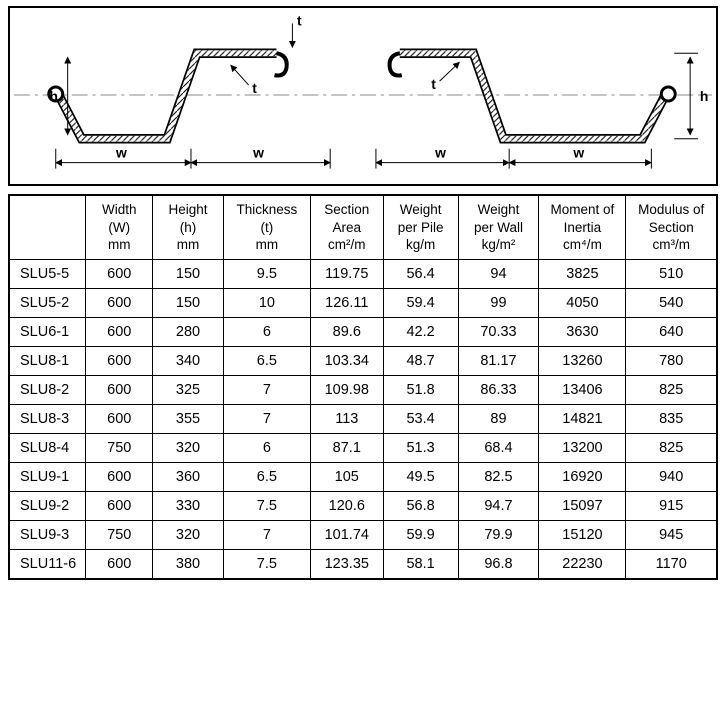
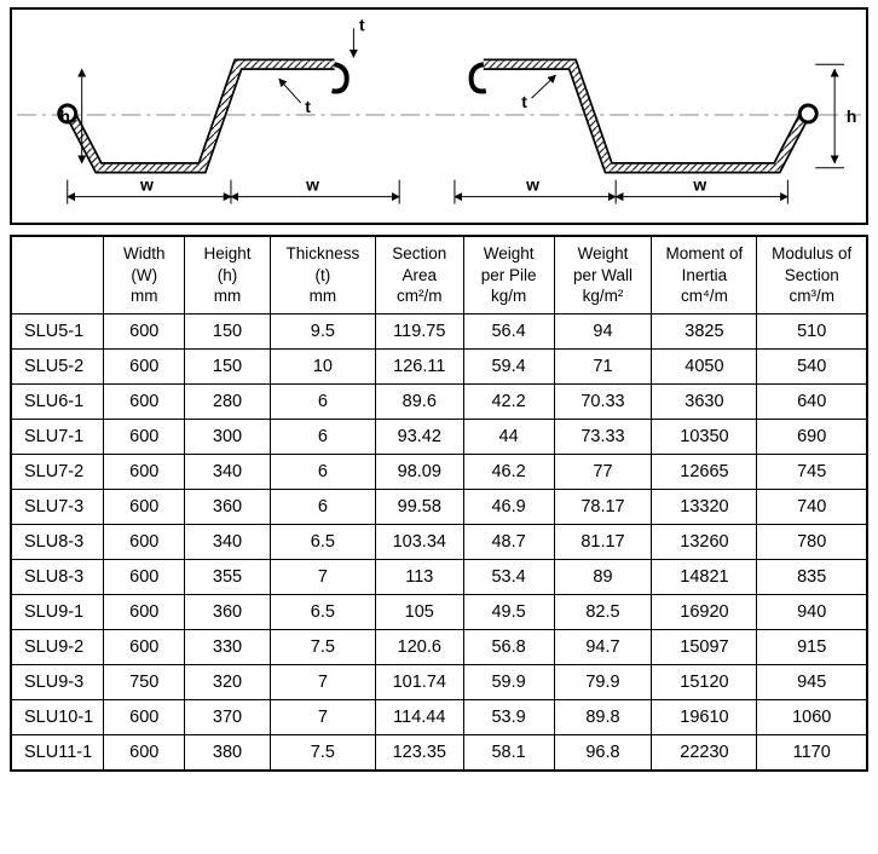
  h
  t
  t
  w
  w
  t
  h
  w
  w
  	Width (W) mm	Height (h) mm	Thickness (t) mm	Section Area cm²/m	Weight per Pile kg/m	Weight per Wall kg/m²	Moment of Inertia cm⁴/m	Modulus of Section cm³/m
- SLU5-5	600	150	9.5	119.75	56.4	94	3825	510
+ SLU5-1	600	150	9.5	119.75	56.4	94	3825	510
- SLU5-2	600	150	10	126.11	59.4	99	4050	540
+ SLU5-2	600	150	10	126.11	59.4	71	4050	540
  SLU6-1	600	280	6	89.6	42.2	70.33	3630	640
+ SLU7-1	600	300	6	93.42	44	73.33	10350	690
+ SLU7-2	600	340	6	98.09	46.2	77	12665	745
+ SLU7-3	600	360	6	99.58	46.9	78.17	13320	740
- SLU8-1	600	340	6.5	103.34	48.7	81.17	13260	780
+ SLU8-3	600	340	6.5	103.34	48.7	81.17	13260	780
- SLU8-2	600	325	7	109.98	51.8	86.33	13406	825
  SLU8-3	600	355	7	113	53.4	89	14821	835
- SLU8-4	750	320	6	87.1	51.3	68.4	13200	825
  SLU9-1	600	360	6.5	105	49.5	82.5	16920	940
  SLU9-2	600	330	7.5	120.6	56.8	94.7	15097	915
  SLU9-3	750	320	7	101.74	59.9	79.9	15120	945
+ SLU10-1	600	370	7	114.44	53.9	89.8	19610	1060
- SLU11-6	600	380	7.5	123.35	58.1	96.8	22230	1170
+ SLU11-1	600	380	7.5	123.35	58.1	96.8	22230	1170
